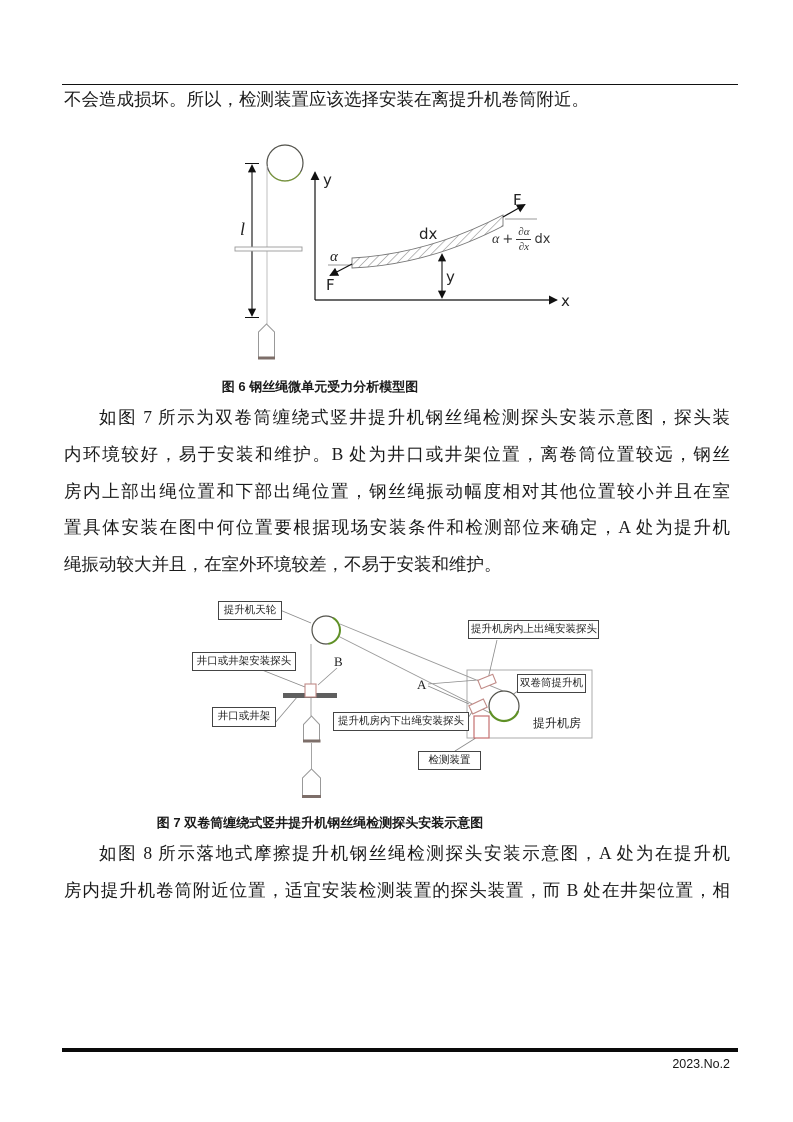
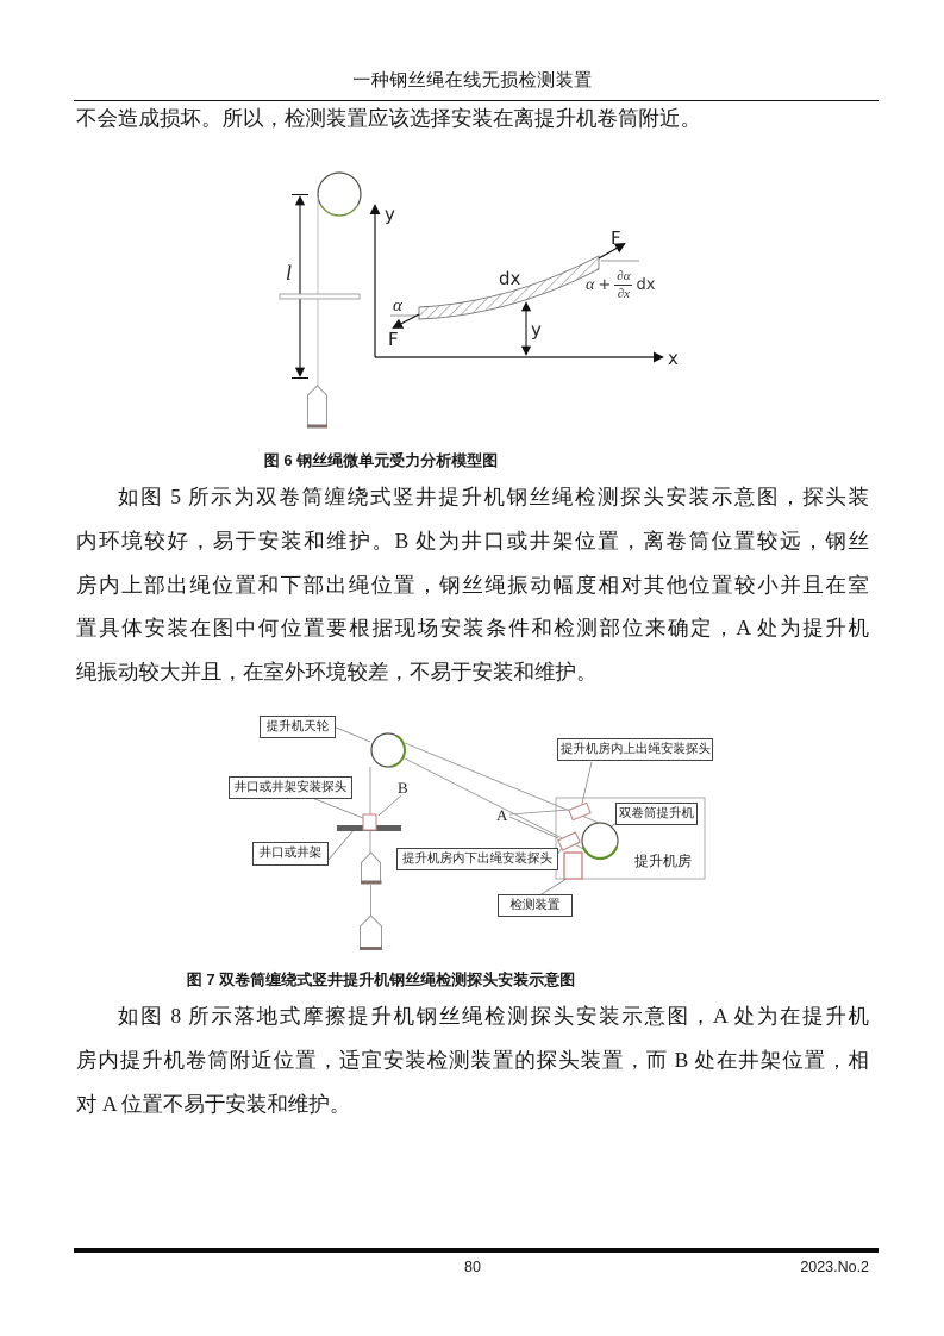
+ 一种钢丝绳在线无损检测装置
  不会造成损坏。所以，检测装置应该选择安装在离提升机卷筒附近。
  l
  y
  x
  dx
  F
  F
  α
  y
  α
  +
  ∂α
  ∂x
  dx
  图 6 钢丝绳微单元受力分析模型图
- 如图 7 所示为双卷筒缠绕式竖井提升机钢丝绳检测探头安装示意图，探头装
+ 如图 5 所示为双卷筒缠绕式竖井提升机钢丝绳检测探头安装示意图，探头装
  内环境较好，易于安装和维护。B 处为井口或井架位置，离卷筒位置较远，钢丝
  房内上部出绳位置和下部出绳位置，钢丝绳振动幅度相对其他位置较小并且在室
  置具体安装在图中何位置要根据现场安装条件和检测部位来确定，A 处为提升机
  绳振动较大并且，在室外环境较差，不易于安装和维护。
  提升机天轮
  井口或井架安装探头
  B
  井口或井架
  提升机房内上出绳安装探头
  提升机房内下出绳安装探头
  双卷筒提升机
  提升机房
  检测装置
  A
  图 7 双卷筒缠绕式竖井提升机钢丝绳检测探头安装示意图
  如图 8 所示落地式摩擦提升机钢丝绳检测探头安装示意图，A 处为在提升机
  房内提升机卷筒附近位置，适宜安装检测装置的探头装置，而 B 处在井架位置，相
+ 对 A 位置不易于安装和维护。
+ 80
  2023.No.2
